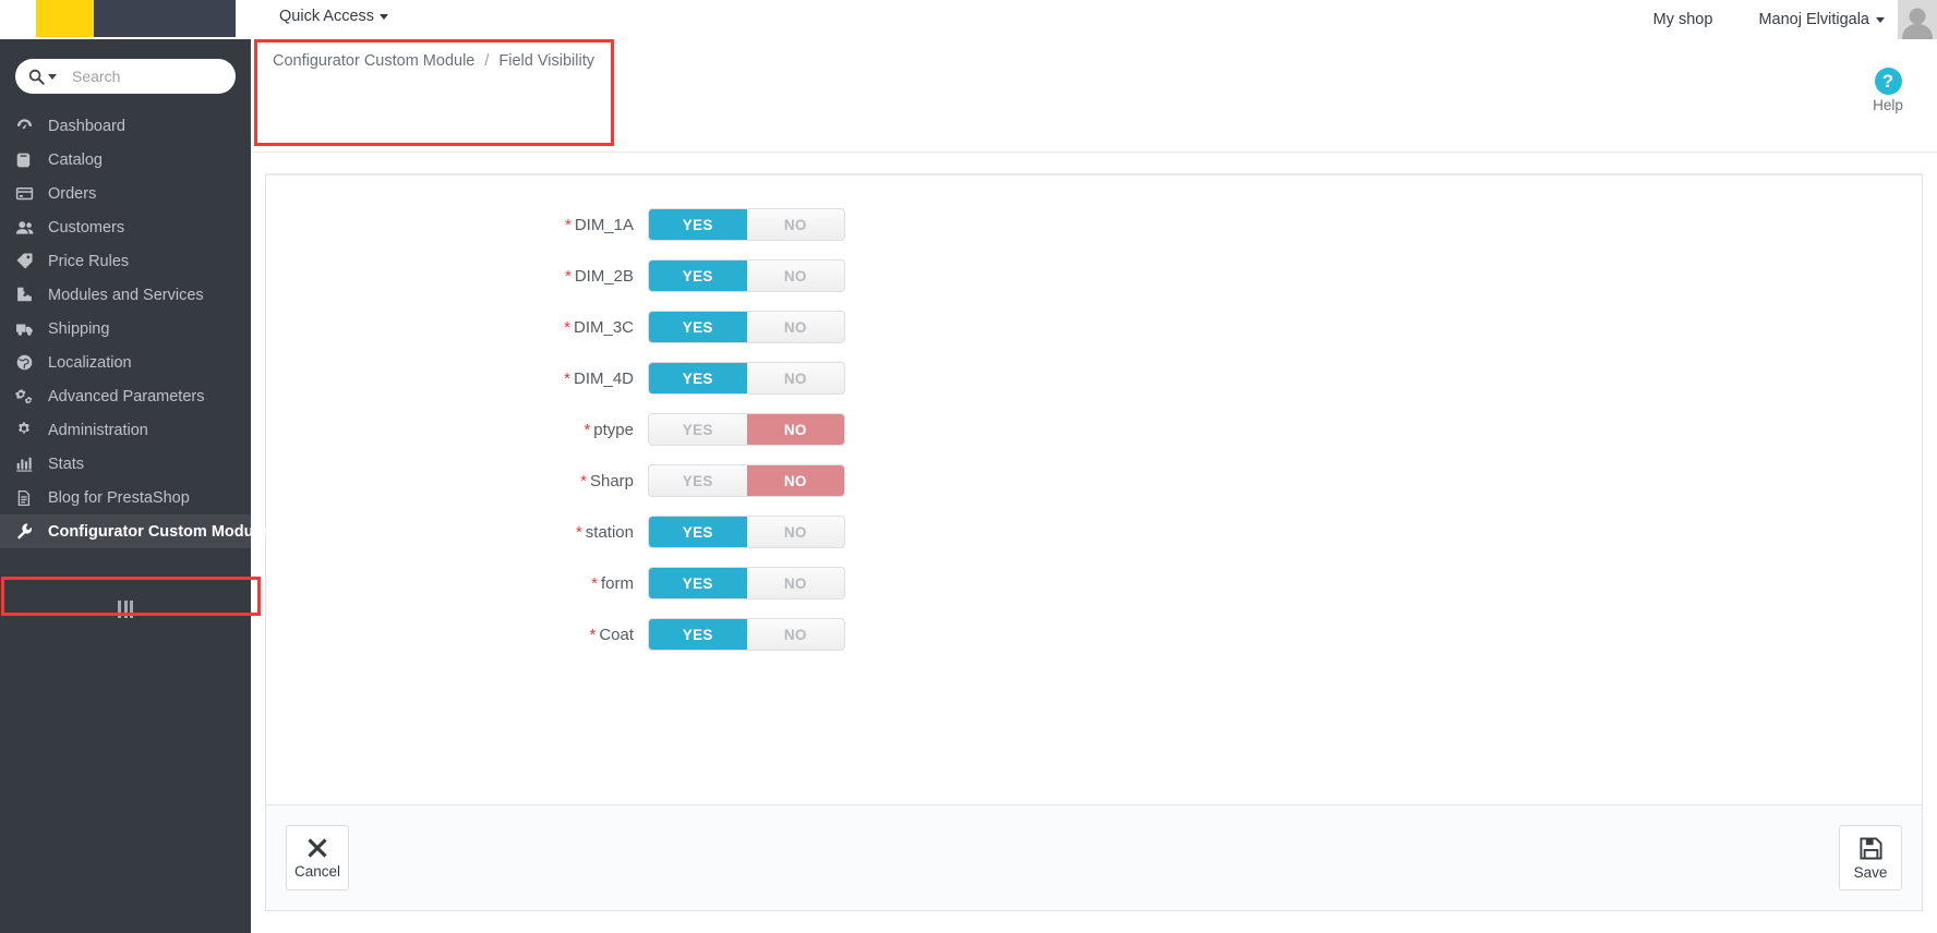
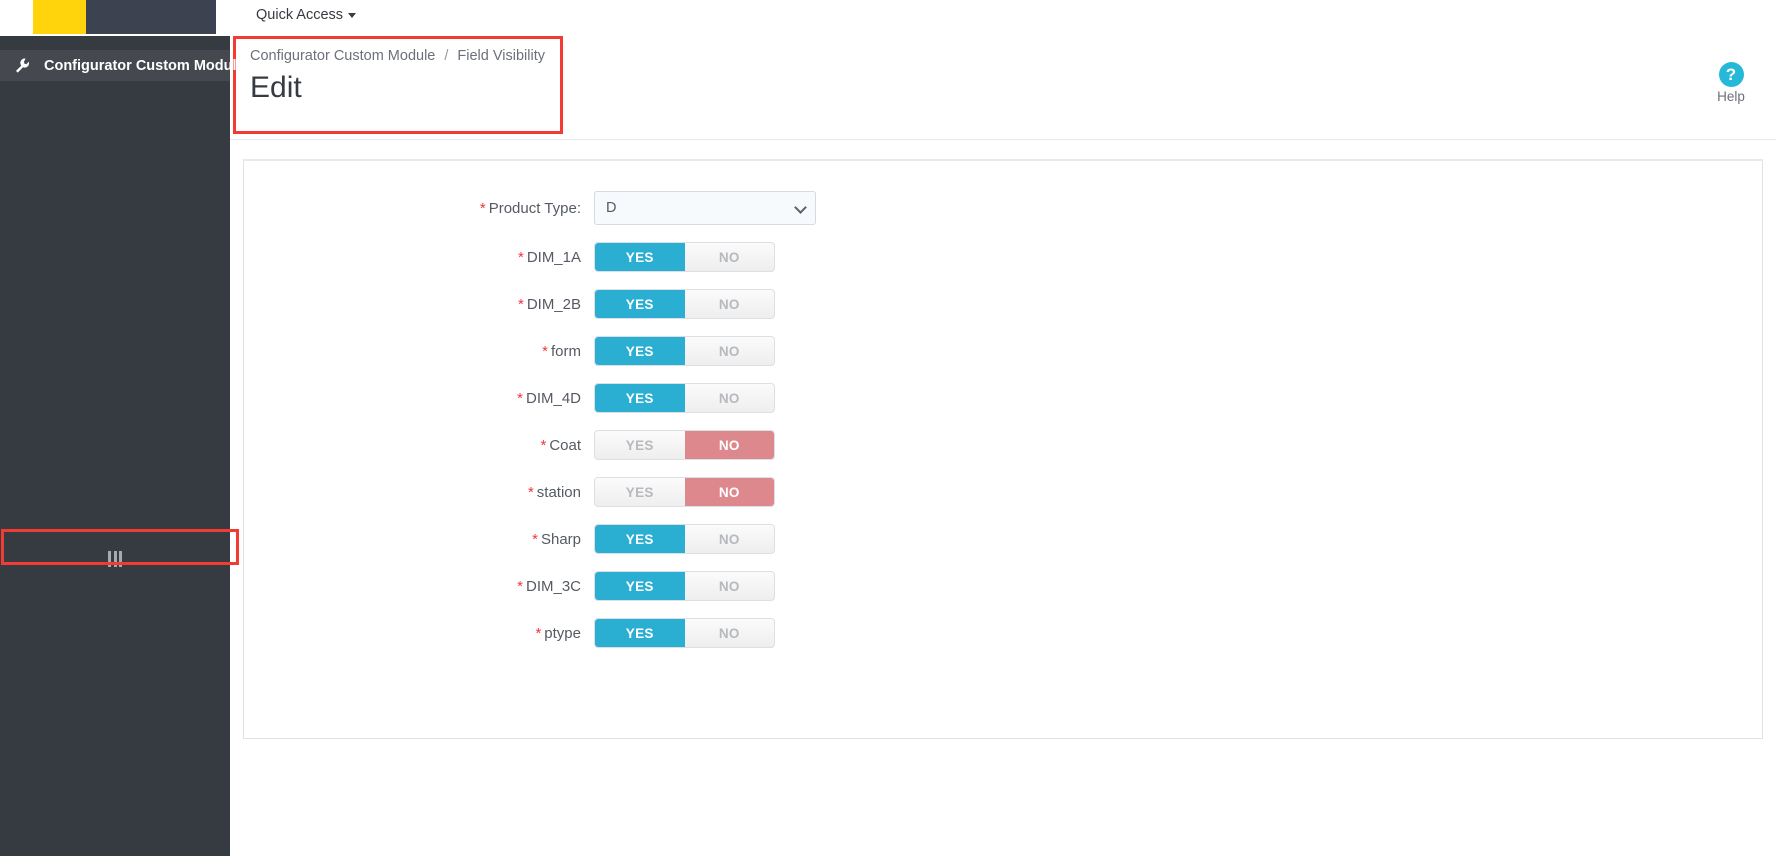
  Quick Access
- My shop
- Manoj Elvitigala
- Search
- Dashboard
- Catalog
- Orders
- Customers
- Price Rules
- Modules and Services
- Shipping
- Localization
- Advanced Parameters
- Administration
- Stats
- Blog for PrestaShop
  Configurator Custom Module
  Configurator Custom Module
  /
  Field Visibility
+ Edit
  ?
  Help
+ * Product Type:
+ D
  * DIM_1A
  YES
  NO
  * DIM_2B
  YES
  NO
- * DIM_3C
+ * form
  YES
  NO
  * DIM_4D
  YES
  NO
- * ptype
+ * Coat
  YES
  NO
- * Sharp
+ * station
  YES
  NO
- * station
+ * Sharp
  YES
  NO
- * form
+ * DIM_3C
  YES
  NO
- * Coat
+ * ptype
  YES
  NO
- Cancel
- Save
